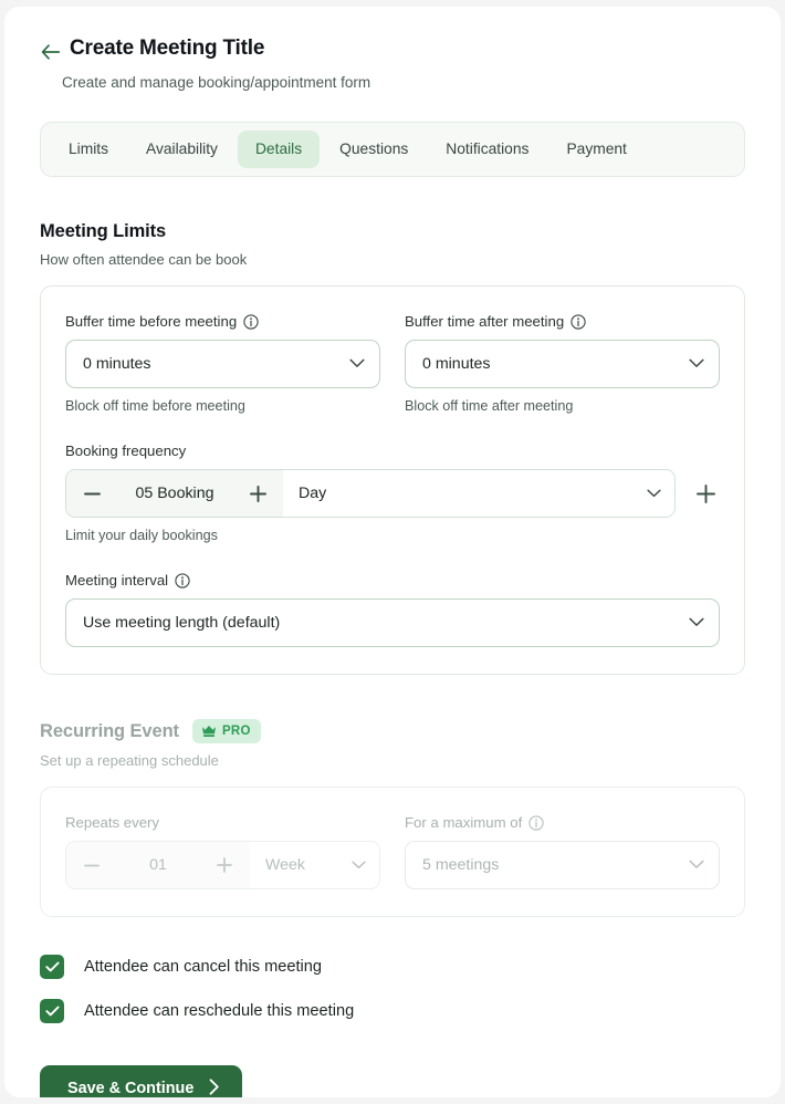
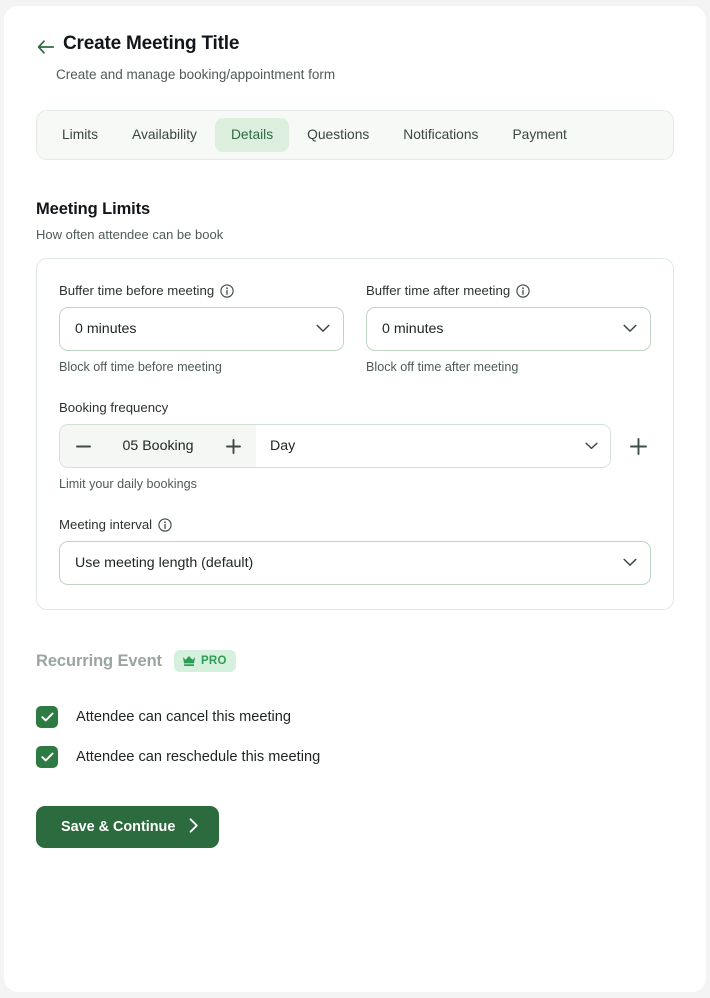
  Create Meeting Title
  Create and manage booking/appointment form
  Limits
  Availability
  Details
  Questions
  Notifications
  Payment
  Meeting Limits
  How often attendee can be book
  Buffer time before meeting
  0 minutes
  Block off time before meeting
  Buffer time after meeting
  0 minutes
  Block off time after meeting
  Booking frequency
  05 Booking
  Day
  Limit your daily bookings
  Meeting interval
  Use meeting length (default)
  Recurring Event
  PRO
- Set up a repeating schedule
- Repeats every
- 01
- Week
- For a maximum of
- 5 meetings
  Attendee can cancel this meeting
  Attendee can reschedule this meeting
  Save & Continue
